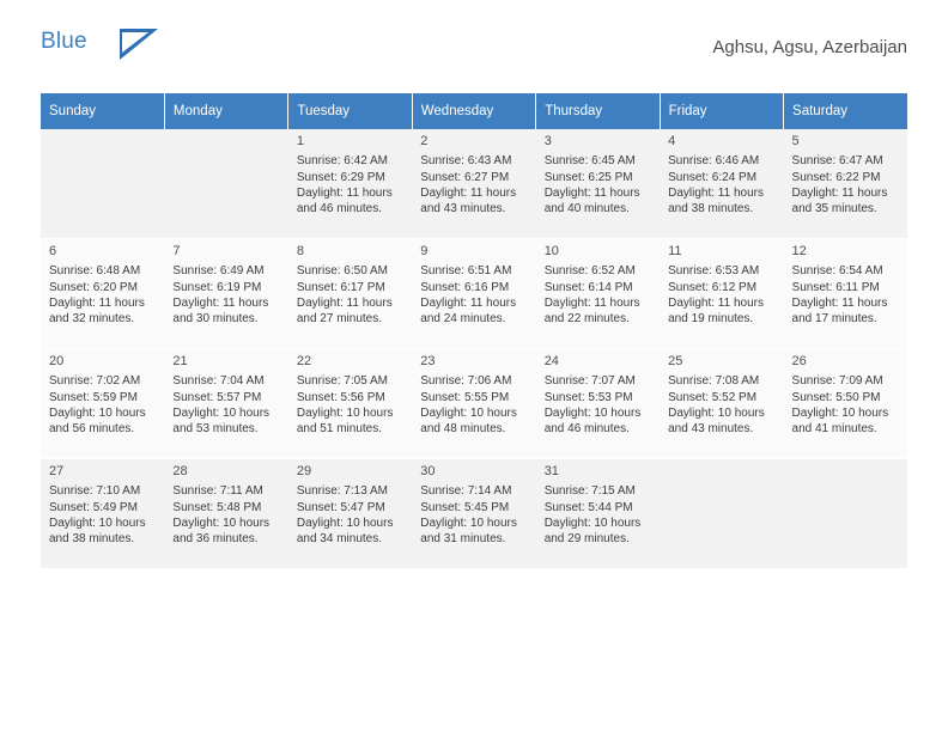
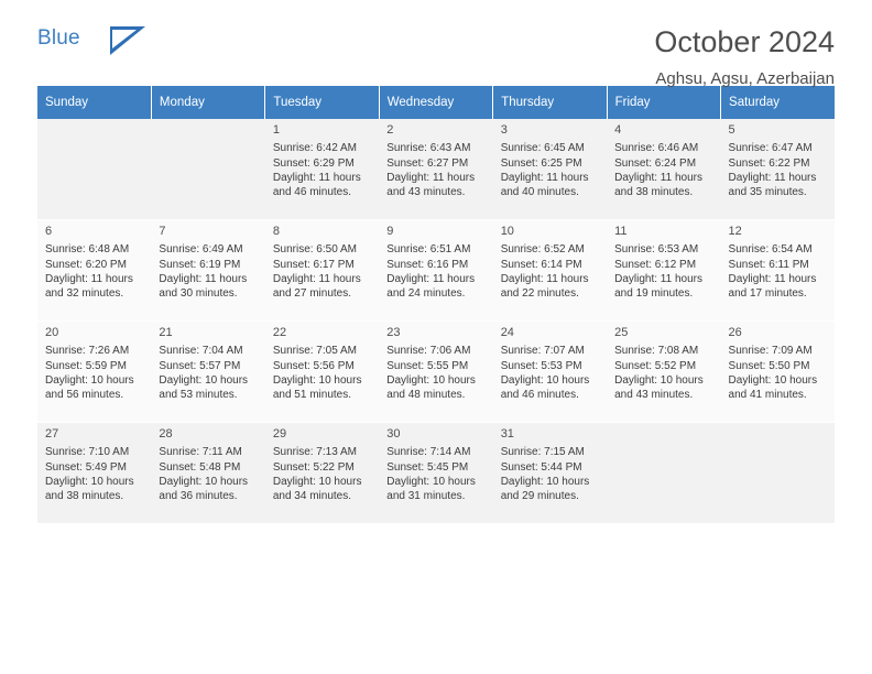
  Blue
+ October 2024
  Aghsu, Agsu, Azerbaijan
  Sunday	Monday	Tuesday	Wednesday	Thursday	Friday	Saturday
  		1Sunrise: 6:42 AMSunset: 6:29 PMDaylight: 11 hoursand 46 minutes.	2Sunrise: 6:43 AMSunset: 6:27 PMDaylight: 11 hoursand 43 minutes.	3Sunrise: 6:45 AMSunset: 6:25 PMDaylight: 11 hoursand 40 minutes.	4Sunrise: 6:46 AMSunset: 6:24 PMDaylight: 11 hoursand 38 minutes.	5Sunrise: 6:47 AMSunset: 6:22 PMDaylight: 11 hoursand 35 minutes.
  6Sunrise: 6:48 AMSunset: 6:20 PMDaylight: 11 hoursand 32 minutes.	7Sunrise: 6:49 AMSunset: 6:19 PMDaylight: 11 hoursand 30 minutes.	8Sunrise: 6:50 AMSunset: 6:17 PMDaylight: 11 hoursand 27 minutes.	9Sunrise: 6:51 AMSunset: 6:16 PMDaylight: 11 hoursand 24 minutes.	10Sunrise: 6:52 AMSunset: 6:14 PMDaylight: 11 hoursand 22 minutes.	11Sunrise: 6:53 AMSunset: 6:12 PMDaylight: 11 hoursand 19 minutes.	12Sunrise: 6:54 AMSunset: 6:11 PMDaylight: 11 hoursand 17 minutes.
- 20Sunrise: 7:02 AMSunset: 5:59 PMDaylight: 10 hoursand 56 minutes.	21Sunrise: 7:04 AMSunset: 5:57 PMDaylight: 10 hoursand 53 minutes.	22Sunrise: 7:05 AMSunset: 5:56 PMDaylight: 10 hoursand 51 minutes.	23Sunrise: 7:06 AMSunset: 5:55 PMDaylight: 10 hoursand 48 minutes.	24Sunrise: 7:07 AMSunset: 5:53 PMDaylight: 10 hoursand 46 minutes.	25Sunrise: 7:08 AMSunset: 5:52 PMDaylight: 10 hoursand 43 minutes.	26Sunrise: 7:09 AMSunset: 5:50 PMDaylight: 10 hoursand 41 minutes.
+ 20Sunrise: 7:26 AMSunset: 5:59 PMDaylight: 10 hoursand 56 minutes.	21Sunrise: 7:04 AMSunset: 5:57 PMDaylight: 10 hoursand 53 minutes.	22Sunrise: 7:05 AMSunset: 5:56 PMDaylight: 10 hoursand 51 minutes.	23Sunrise: 7:06 AMSunset: 5:55 PMDaylight: 10 hoursand 48 minutes.	24Sunrise: 7:07 AMSunset: 5:53 PMDaylight: 10 hoursand 46 minutes.	25Sunrise: 7:08 AMSunset: 5:52 PMDaylight: 10 hoursand 43 minutes.	26Sunrise: 7:09 AMSunset: 5:50 PMDaylight: 10 hoursand 41 minutes.
- 27Sunrise: 7:10 AMSunset: 5:49 PMDaylight: 10 hoursand 38 minutes.	28Sunrise: 7:11 AMSunset: 5:48 PMDaylight: 10 hoursand 36 minutes.	29Sunrise: 7:13 AMSunset: 5:47 PMDaylight: 10 hoursand 34 minutes.	30Sunrise: 7:14 AMSunset: 5:45 PMDaylight: 10 hoursand 31 minutes.	31Sunrise: 7:15 AMSunset: 5:44 PMDaylight: 10 hoursand 29 minutes.
+ 27Sunrise: 7:10 AMSunset: 5:49 PMDaylight: 10 hoursand 38 minutes.	28Sunrise: 7:11 AMSunset: 5:48 PMDaylight: 10 hoursand 36 minutes.	29Sunrise: 7:13 AMSunset: 5:22 PMDaylight: 10 hoursand 34 minutes.	30Sunrise: 7:14 AMSunset: 5:45 PMDaylight: 10 hoursand 31 minutes.	31Sunrise: 7:15 AMSunset: 5:44 PMDaylight: 10 hoursand 29 minutes.
